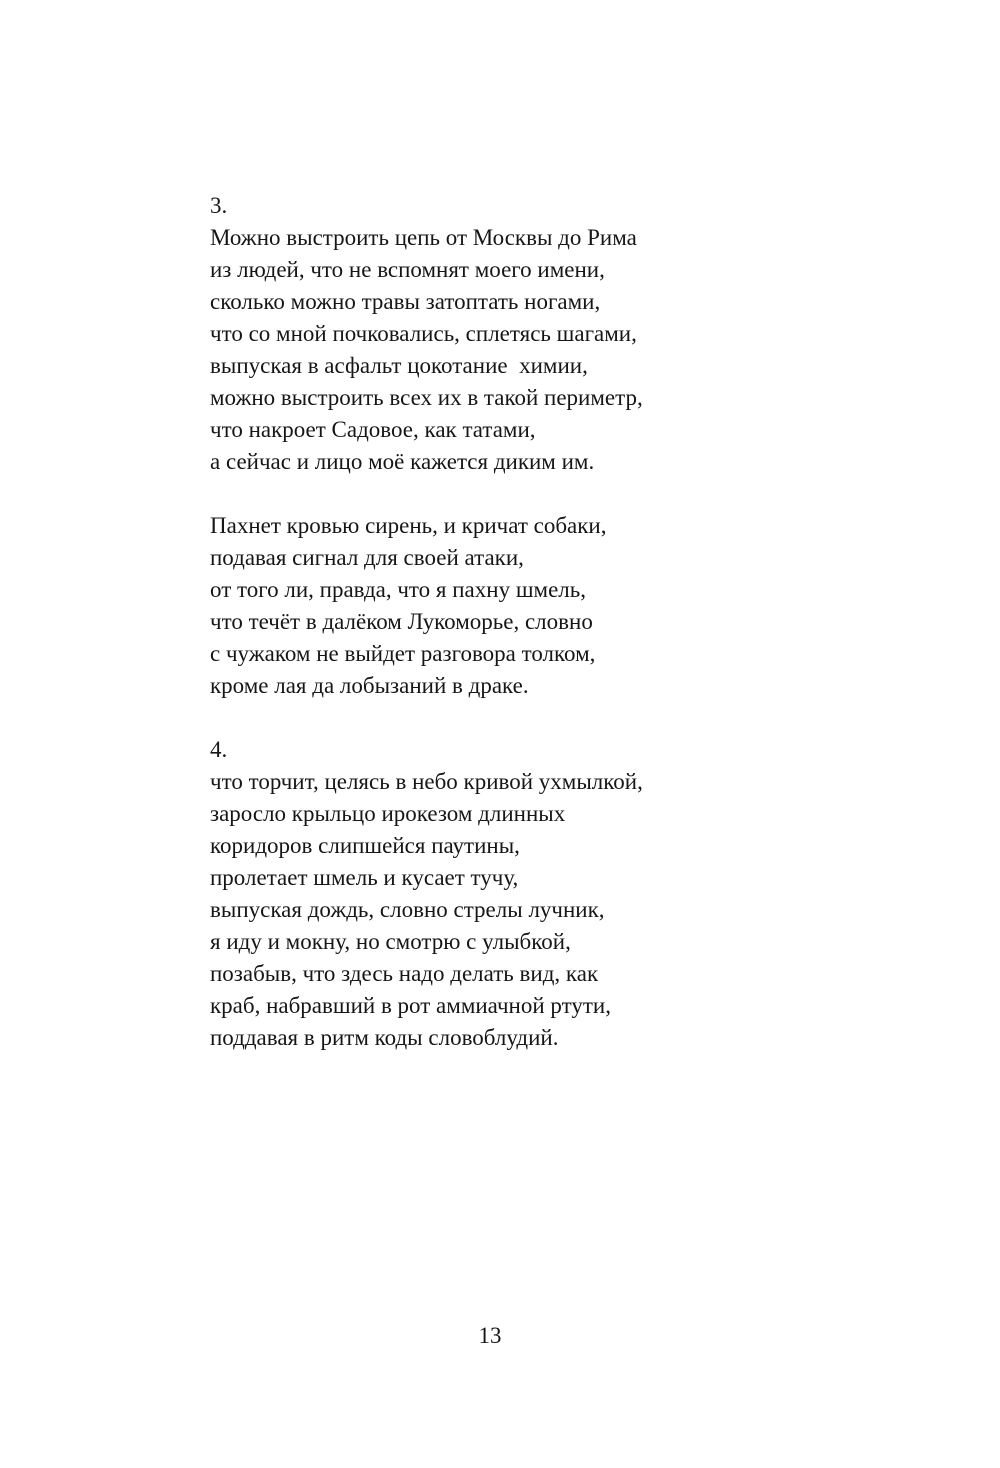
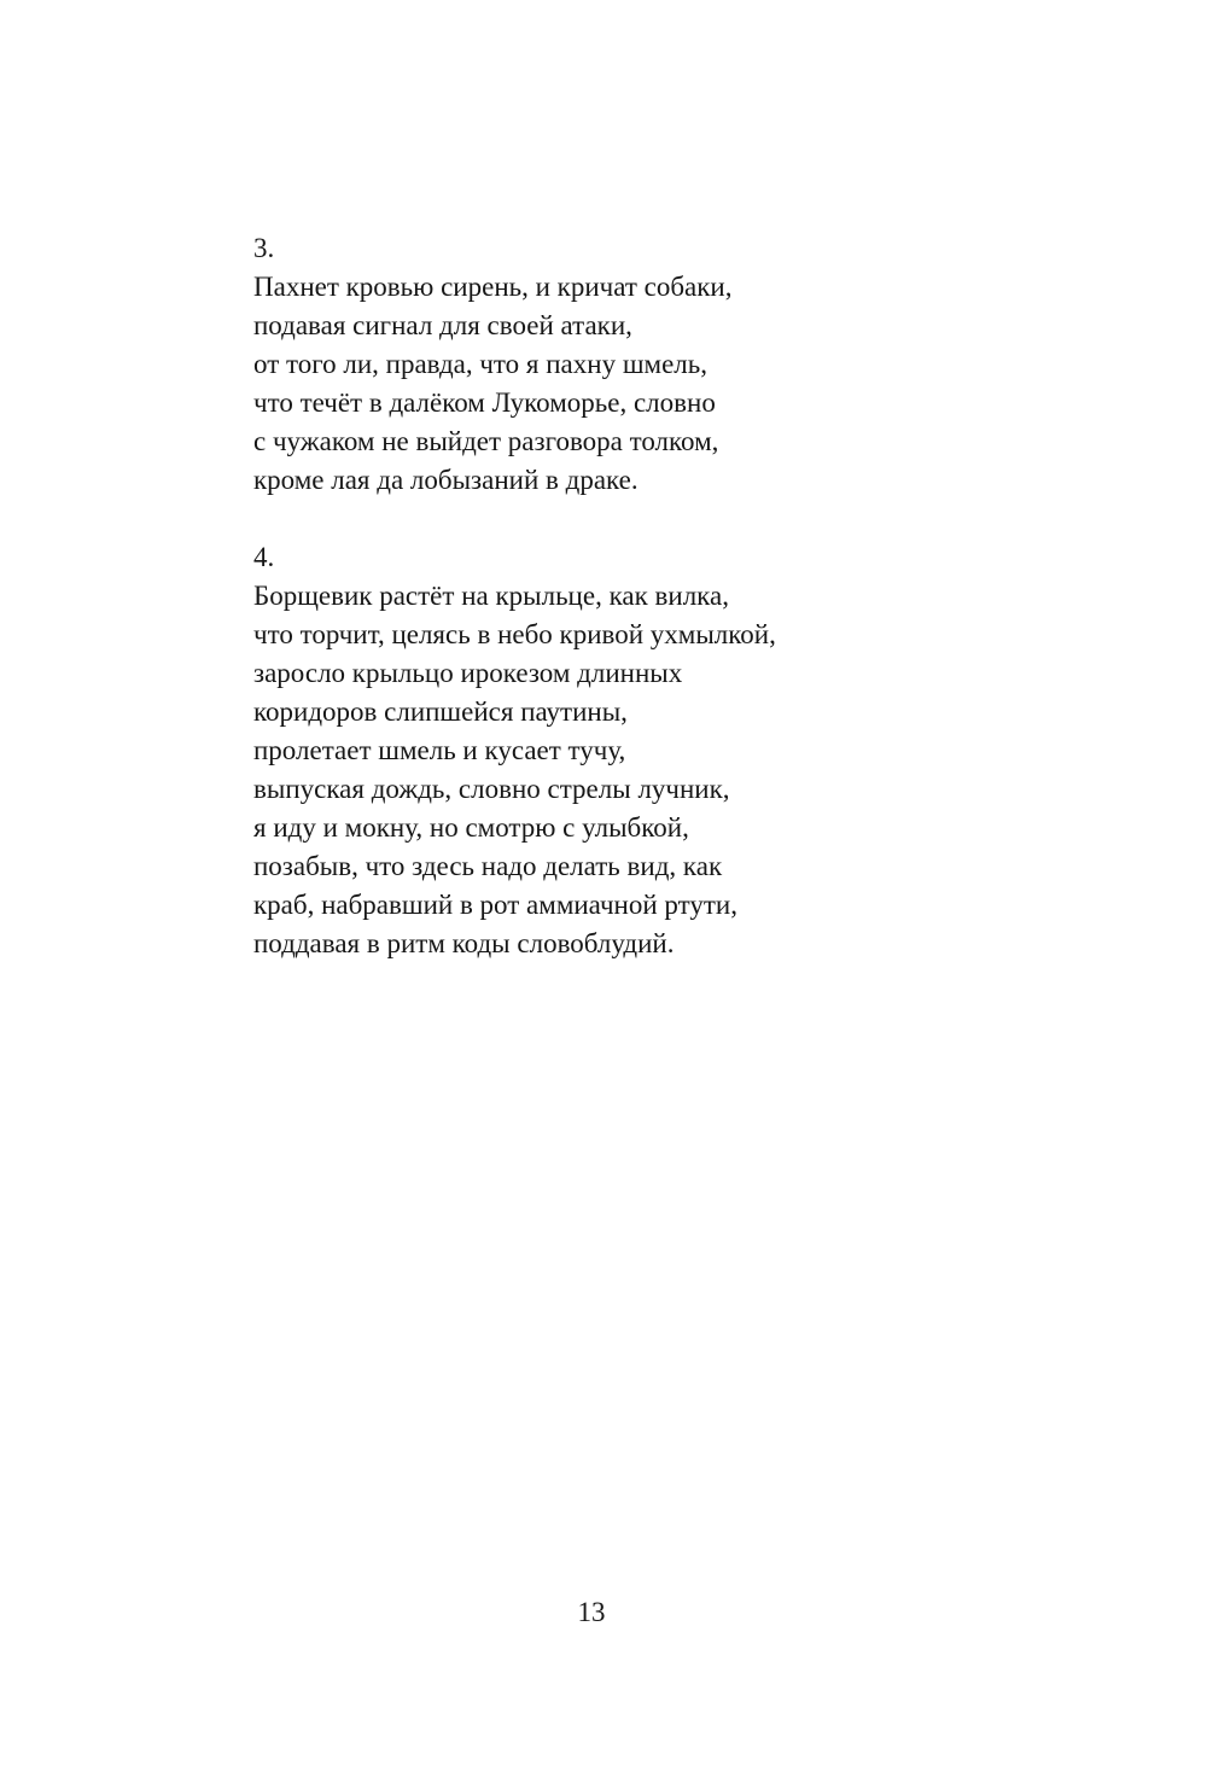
  3.
- Можно выстроить цепь от Москвы до Рима
- из людей, что не вспомнят моего имени,
- сколько можно травы затоптать ногами,
- что со мной почковались, сплетясь шагами,
- выпуская в асфальт цокотание химии,
- можно выстроить всех их в такой периметр,
- что накроет Садовое, как татами,
- а сейчас и лицо моё кажется диким им.
  Пахнет кровью сирень, и кричат собаки,
  подавая сигнал для своей атаки,
  от того ли, правда, что я пахну шмель,
  что течёт в далёком Лукоморье, словно
  с чужаком не выйдет разговора толком,
  кроме лая да лобызаний в драке.
  4.
+ Борщевик растёт на крыльце, как вилка,
  что торчит, целясь в небо кривой ухмылкой,
  заросло крыльцо ирокезом длинных
  коридоров слипшейся паутины,
  пролетает шмель и кусает тучу,
  выпуская дождь, словно стрелы лучник,
  я иду и мокну, но смотрю с улыбкой,
  позабыв, что здесь надо делать вид, как
  краб, набравший в рот аммиачной ртути,
  поддавая в ритм коды словоблудий.
  13
